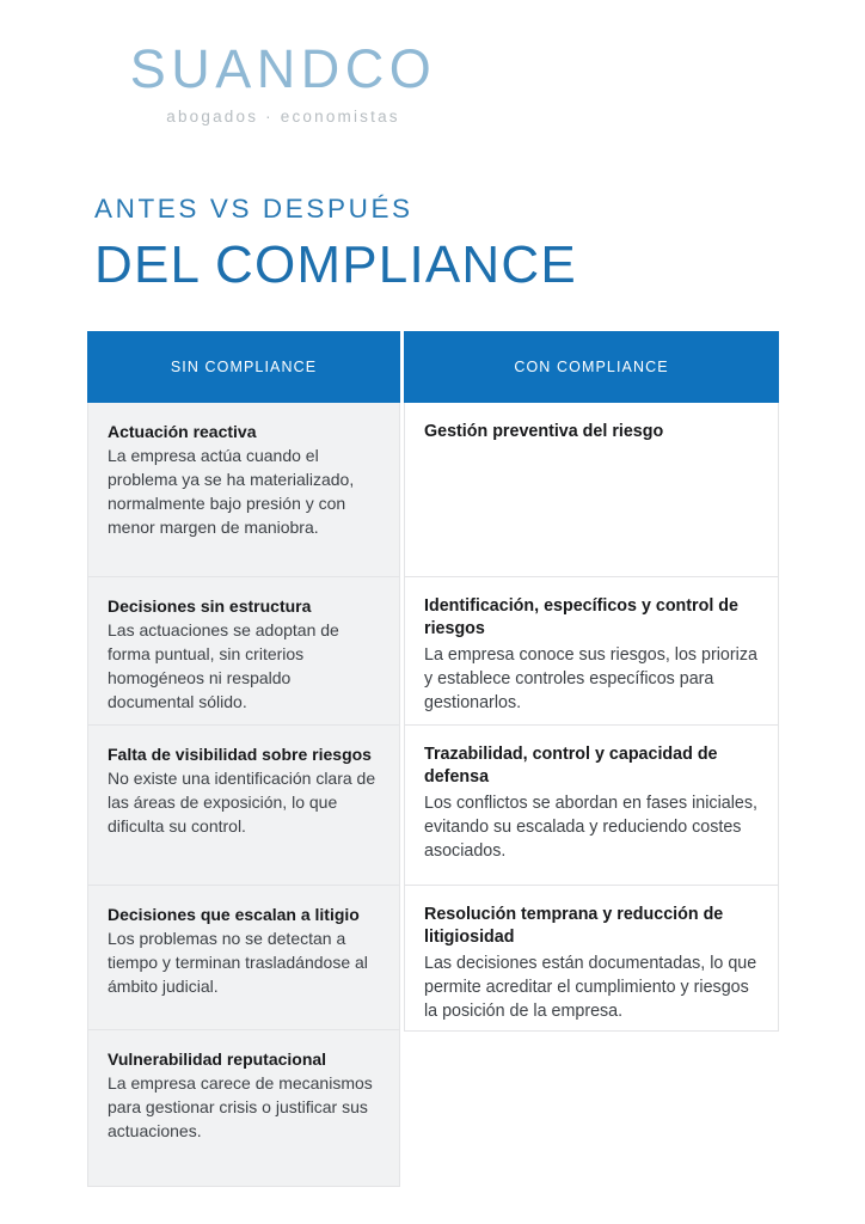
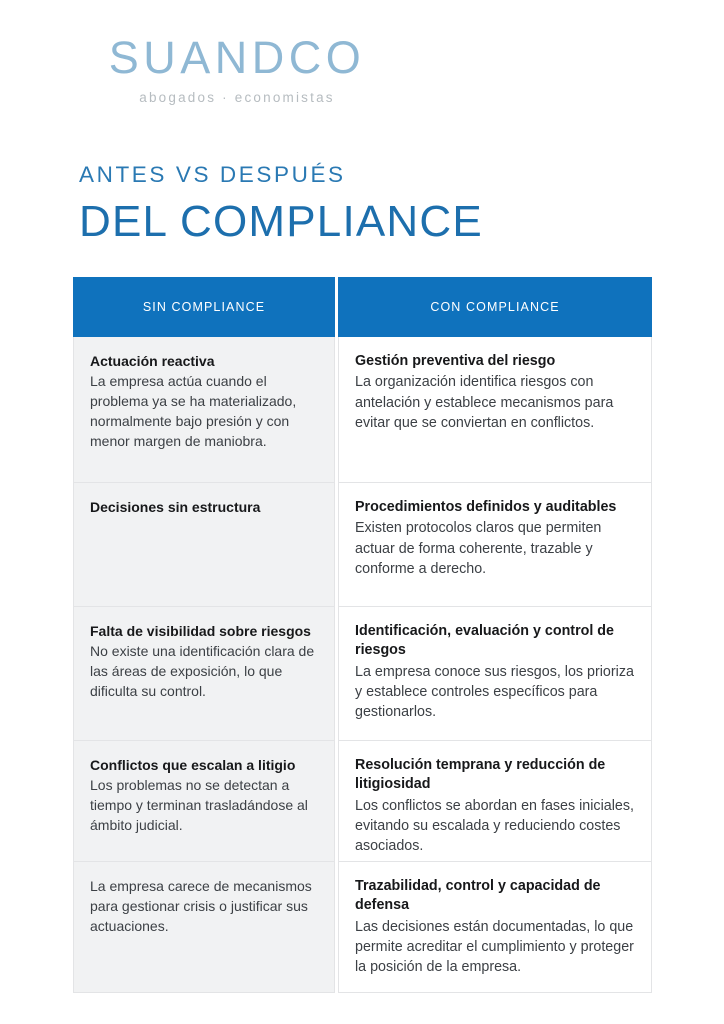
  SUANDCO
  abogados · economistas
  ANTES VS DESPUÉS
  DEL COMPLIANCE
  SIN COMPLIANCE
  Actuación reactiva
  La empresa actúa cuando el problema ya se ha materializado, normalmente bajo presión y con menor margen de maniobra.
  Decisiones sin estructura
- Las actuaciones se adoptan de forma puntual, sin criterios homogéneos ni respaldo documental sólido.
  Falta de visibilidad sobre riesgos
  No existe una identificación clara de las áreas de exposición, lo que dificulta su control.
- Decisiones que escalan a litigio
+ Conflictos que escalan a litigio
  Los problemas no se detectan a tiempo y terminan trasladándose al ámbito judicial.
- Vulnerabilidad reputacional
  La empresa carece de mecanismos para gestionar crisis o justificar sus actuaciones.
  CON COMPLIANCE
  Gestión preventiva del riesgo
+ La organización identifica riesgos con antelación y establece mecanismos para evitar que se conviertan en conflictos.
+ Procedimientos definidos y auditables
+ Existen protocolos claros que permiten actuar de forma coherente, trazable y conforme a derecho.
- Identificación, específicos y control de riesgos
+ Identificación, evaluación y control de riesgos
  La empresa conoce sus riesgos, los prioriza y establece controles específicos para gestionarlos.
- Trazabilidad, control y capacidad de defensa
+ Resolución temprana y reducción de litigiosidad
  Los conflictos se abordan en fases iniciales, evitando su escalada y reduciendo costes asociados.
- Resolución temprana y reducción de litigiosidad
+ Trazabilidad, control y capacidad de defensa
- Las decisiones están documentadas, lo que permite acreditar el cumplimiento y riesgos la posición de la empresa.
+ Las decisiones están documentadas, lo que permite acreditar el cumplimiento y proteger la posición de la empresa.
